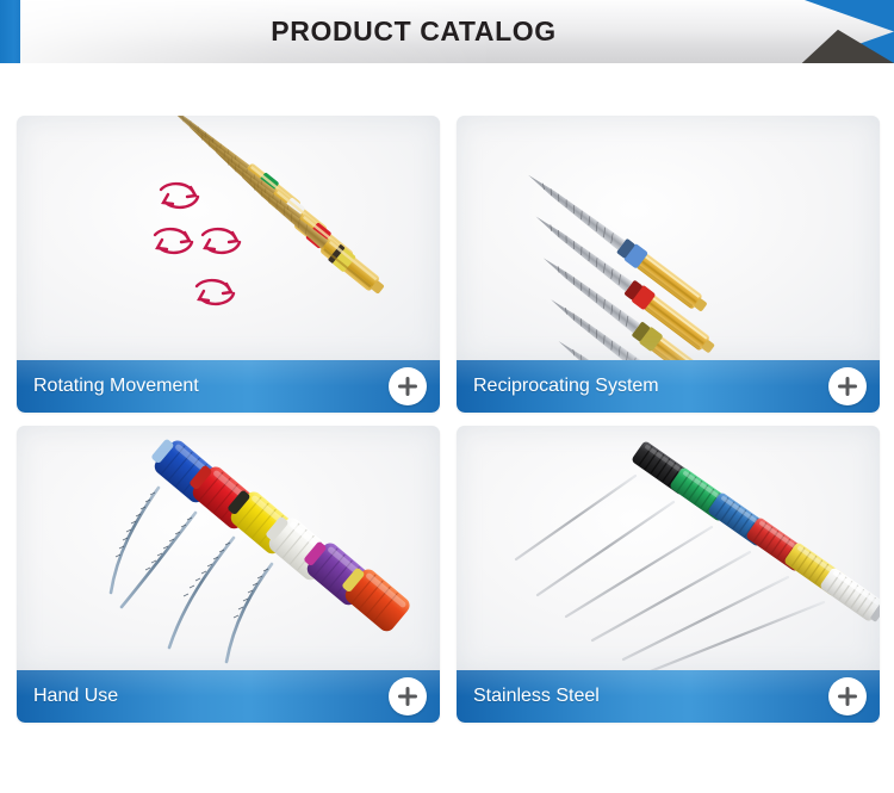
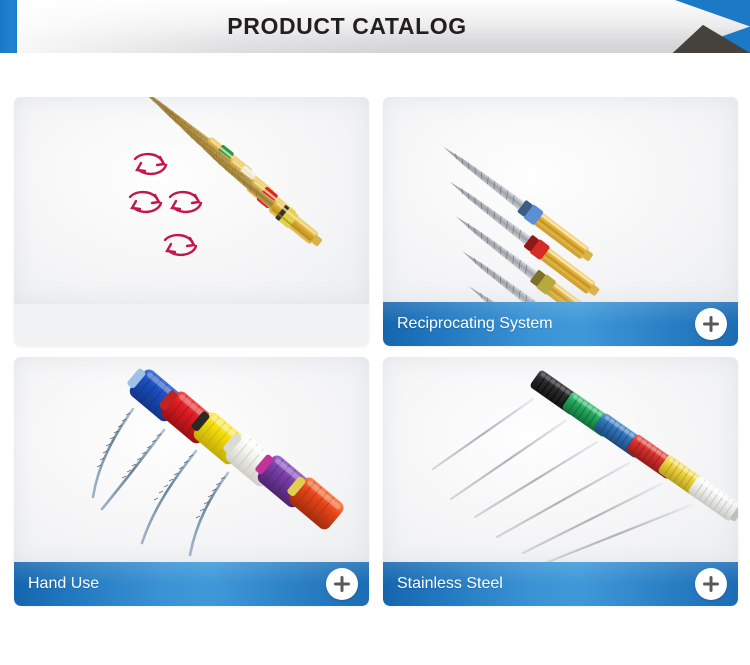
  PRODUCT CATALOG
- Rotating Movement
  Reciprocating System
  Hand Use
  Stainless Steel
